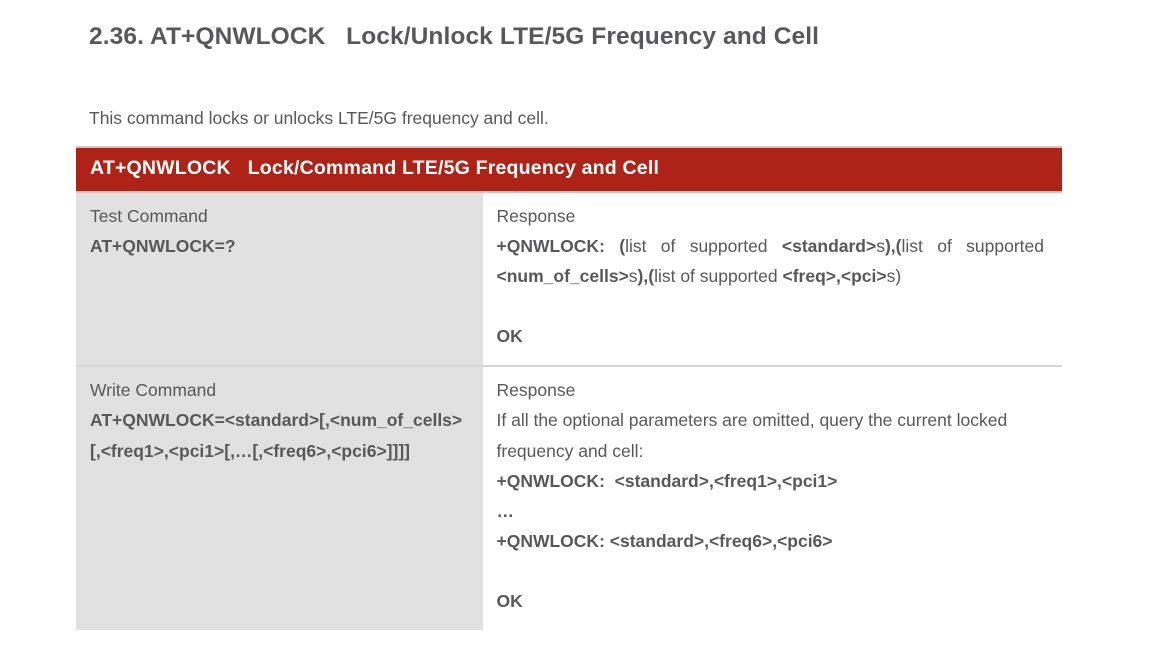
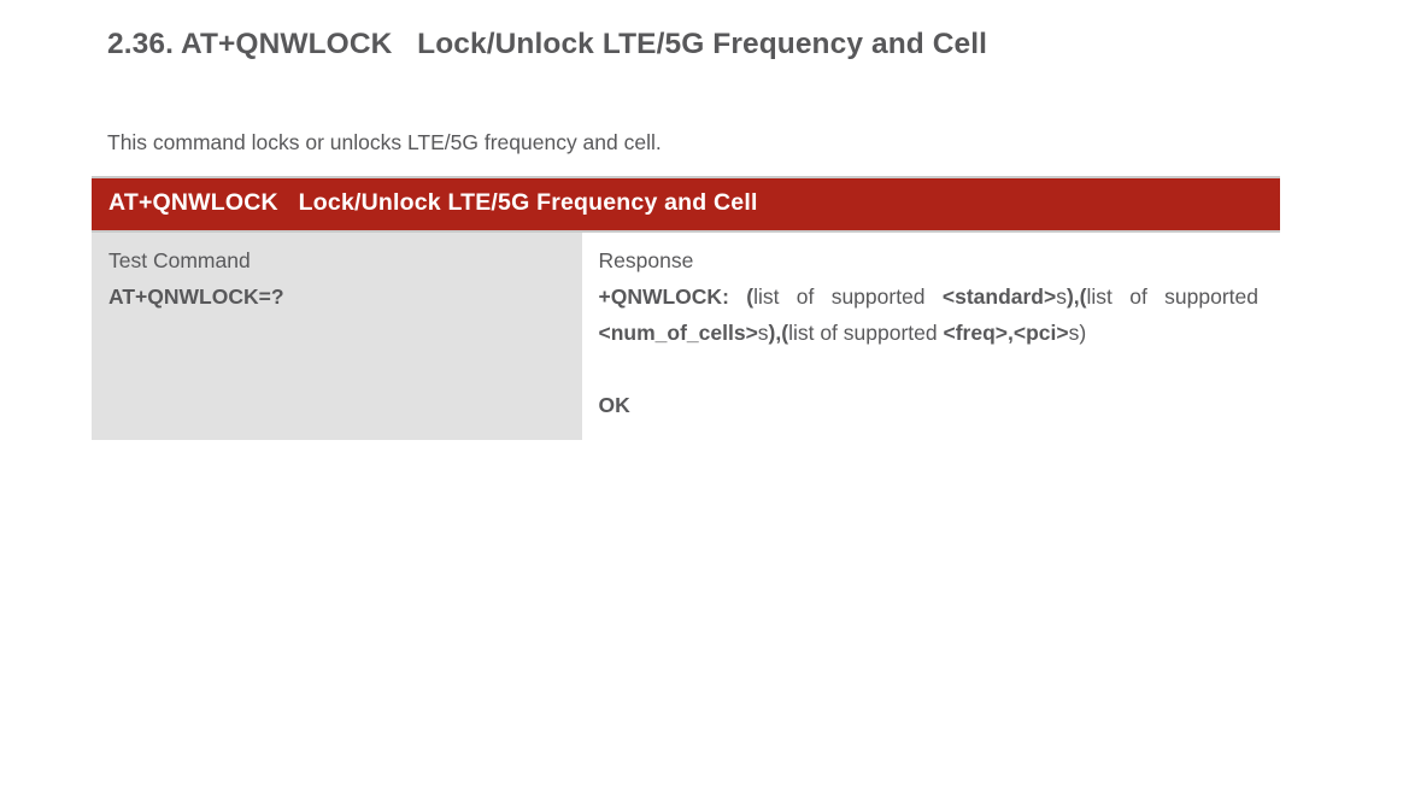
  2.36. AT+QNWLOCK Lock/Unlock LTE/5G Frequency and Cell
  This command locks or unlocks LTE/5G frequency and cell.
- AT+QNWLOCK Lock/Command LTE/5G Frequency and Cell
+ AT+QNWLOCK Lock/Unlock LTE/5G Frequency and Cell
  Test Command AT+QNWLOCK=?	Response +QNWLOCK: (list of supported <standard>s),(list of supported <num_of_cells>s),(list of supported <freq>,<pci>s) OK
- Write Command AT+QNWLOCK=<standard>[,<num_of_cells>[,<freq1>,<pci1>[,…[,<freq6>,<pci6>]]]]	Response If all the optional parameters are omitted, query the current locked frequency and cell: +QNWLOCK: <standard>,<freq1>,<pci1> … +QNWLOCK: <standard>,<freq6>,<pci6> OK
